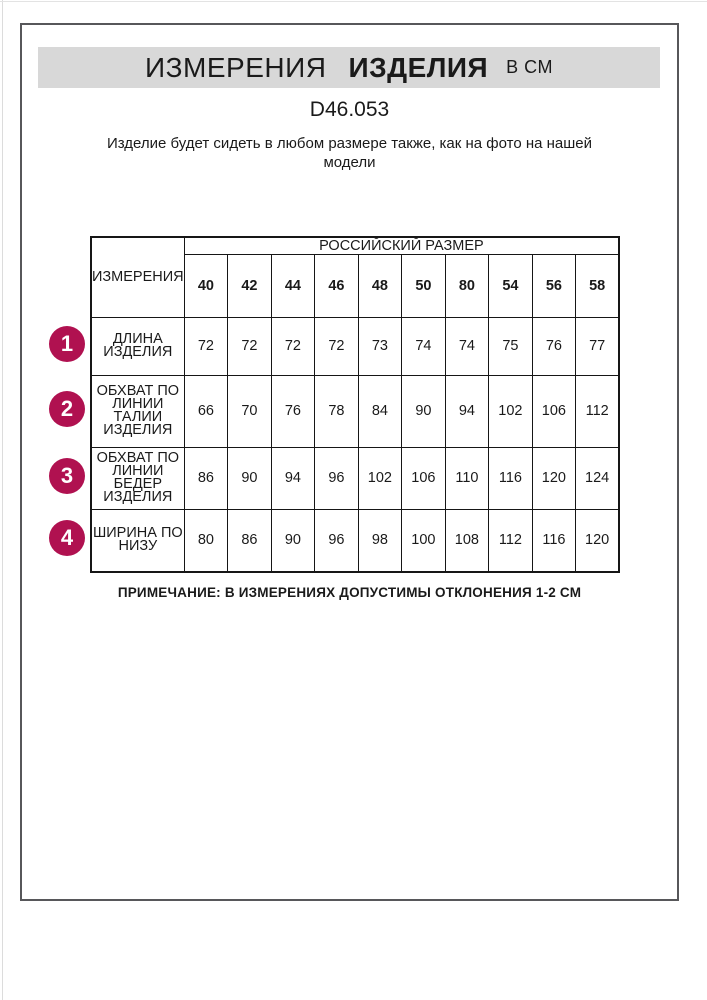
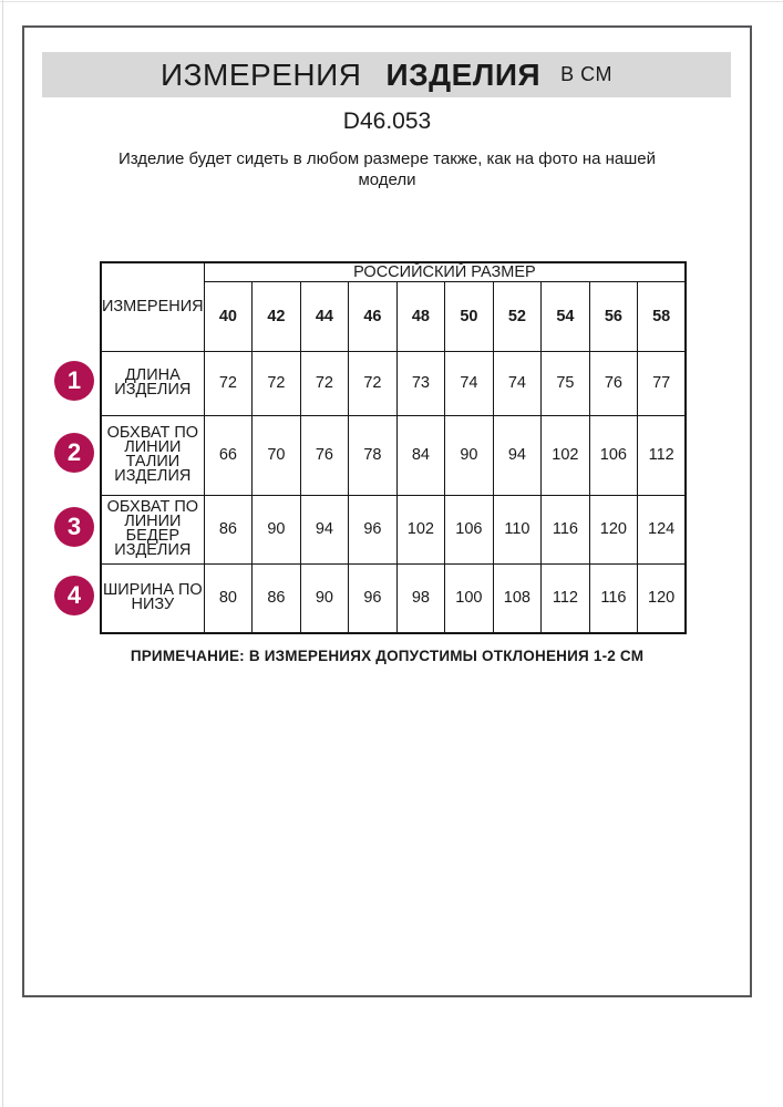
  ИЗМЕРЕНИЯ
  ИЗДЕЛИЯ
  В СМ
  D46.053
  Изделие будет сидеть в любом размере также, как на фото на нашей модели
  ИЗМЕРЕНИЯ	РОССИЙСКИЙ РАЗМЕР
- 40	42	44	46	48	50	80	54	56	58
+ 40	42	44	46	48	50	52	54	56	58
  ДЛИНА ИЗДЕЛИЯ	72	72	72	72	73	74	74	75	76	77
  ОБХВАТ ПО ЛИНИИ ТАЛИИ ИЗДЕЛИЯ	66	70	76	78	84	90	94	102	106	112
  ОБХВАТ ПО ЛИНИИ БЕДЕР ИЗДЕЛИЯ	86	90	94	96	102	106	110	116	120	124
  ШИРИНА ПО НИЗУ	80	86	90	96	98	100	108	112	116	120
  1
  2
  3
  4
  ПРИМЕЧАНИЕ: В ИЗМЕРЕНИЯХ ДОПУСТИМЫ ОТКЛОНЕНИЯ 1-2 СМ
